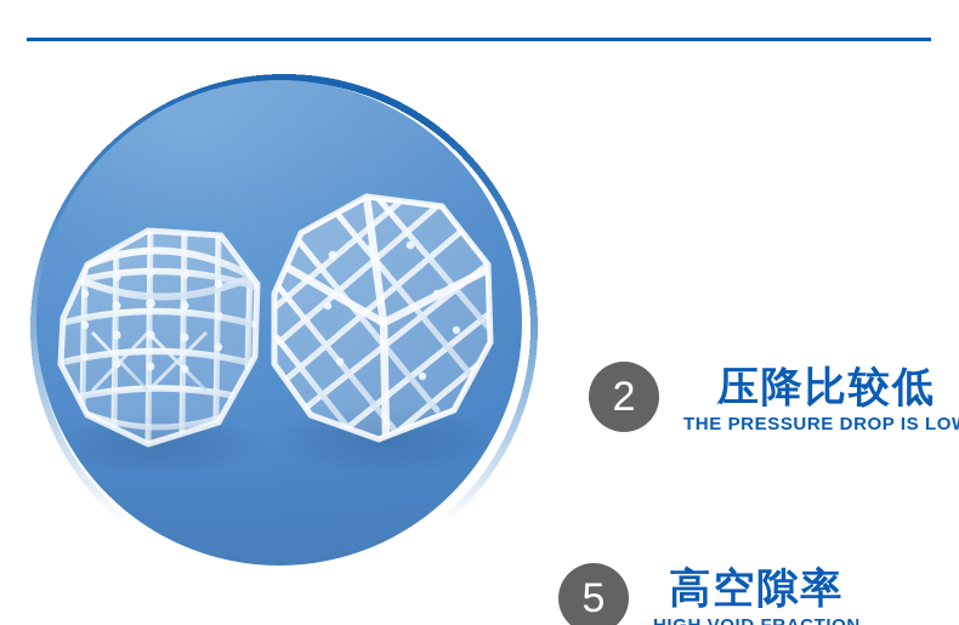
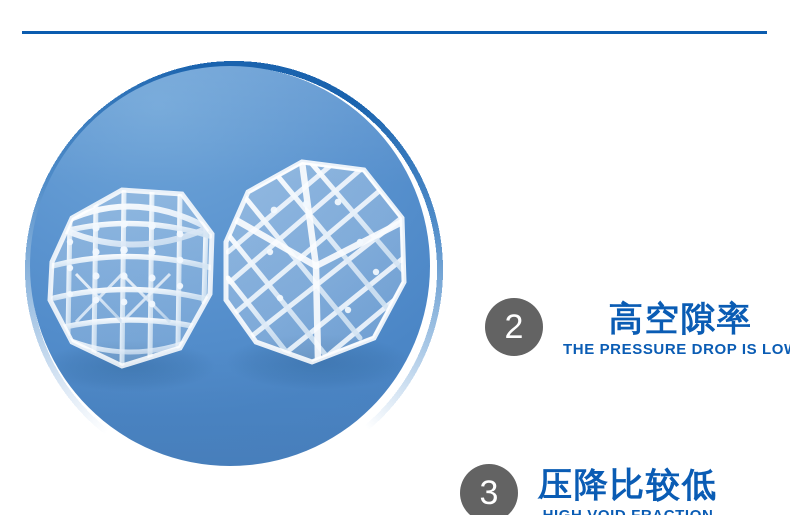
  2
- 压降比较低
+ 高空隙率
  THE PRESSURE DROP IS LO
- 5
+ 3
- 高空隙率
+ 压降比较低
